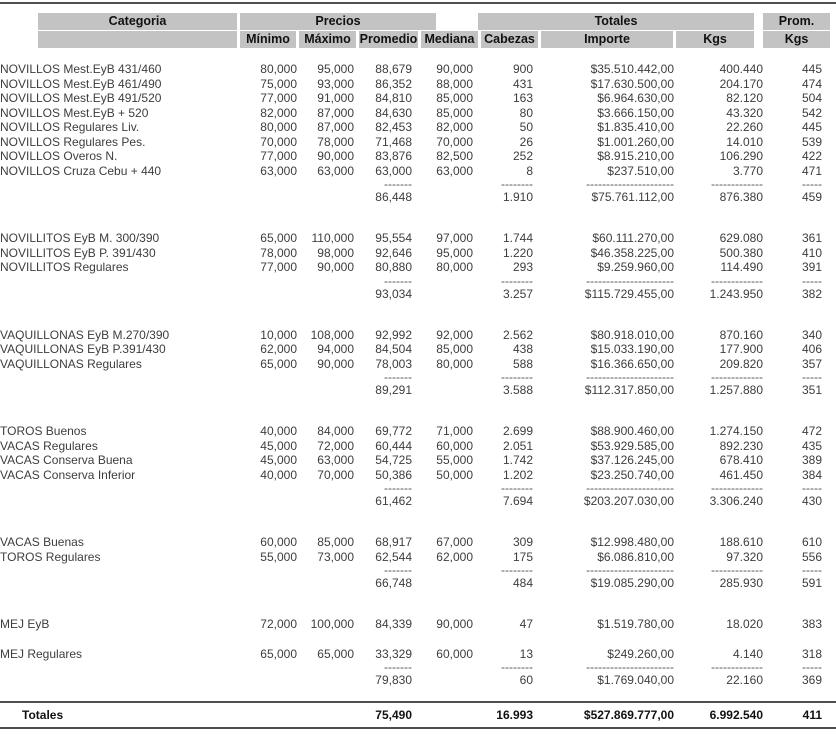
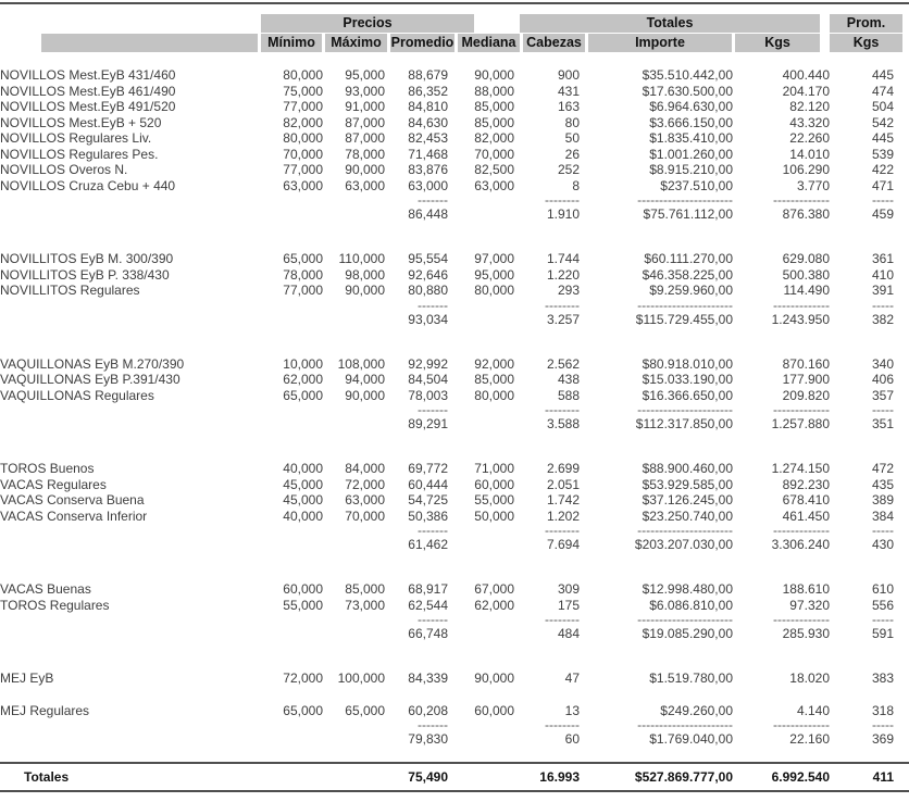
- Categoria
  Precios
  Totales
  Prom.
  Mínimo
  Máximo
  Promedio
  Mediana
  Cabezas
  Importe
  Kgs
  Kgs
  NOVILLOS Mest.EyB 431/460	80,000	95,000	88,679	90,000	900	$35.510.442,00	400.440	445
  NOVILLOS Mest.EyB 461/490	75,000	93,000	86,352	88,000	431	$17.630.500,00	204.170	474
  NOVILLOS Mest.EyB 491/520	77,000	91,000	84,810	85,000	163	$6.964.630,00	82.120	504
  NOVILLOS Mest.EyB + 520	82,000	87,000	84,630	85,000	80	$3.666.150,00	43.320	542
  NOVILLOS Regulares Liv.	80,000	87,000	82,453	82,000	50	$1.835.410,00	22.260	445
  NOVILLOS Regulares Pes.	70,000	78,000	71,468	70,000	26	$1.001.260,00	14.010	539
  NOVILLOS Overos N.	77,000	90,000	83,876	82,500	252	$8.915.210,00	106.290	422
  NOVILLOS Cruza Cebu + 440	63,000	63,000	63,000	63,000	8	$237.510,00	3.770	471
  			-------		--------	----------------------	-------------	-----
  			86,448		1.910	$75.761.112,00	876.380	459
  NOVILLITOS EyB M. 300/390	65,000	110,000	95,554	97,000	1.744	$60.111.270,00	629.080	361
- NOVILLITOS EyB P. 391/430	78,000	98,000	92,646	95,000	1.220	$46.358.225,00	500.380	410
+ NOVILLITOS EyB P. 338/430	78,000	98,000	92,646	95,000	1.220	$46.358.225,00	500.380	410
  NOVILLITOS Regulares	77,000	90,000	80,880	80,000	293	$9.259.960,00	114.490	391
  			-------		--------	----------------------	-------------	-----
  			93,034		3.257	$115.729.455,00	1.243.950	382
  VAQUILLONAS EyB M.270/390	10,000	108,000	92,992	92,000	2.562	$80.918.010,00	870.160	340
  VAQUILLONAS EyB P.391/430	62,000	94,000	84,504	85,000	438	$15.033.190,00	177.900	406
  VAQUILLONAS Regulares	65,000	90,000	78,003	80,000	588	$16.366.650,00	209.820	357
  			-------		--------	----------------------	-------------	-----
  			89,291		3.588	$112.317.850,00	1.257.880	351
  TOROS Buenos	40,000	84,000	69,772	71,000	2.699	$88.900.460,00	1.274.150	472
  VACAS Regulares	45,000	72,000	60,444	60,000	2.051	$53.929.585,00	892.230	435
  VACAS Conserva Buena	45,000	63,000	54,725	55,000	1.742	$37.126.245,00	678.410	389
  VACAS Conserva Inferior	40,000	70,000	50,386	50,000	1.202	$23.250.740,00	461.450	384
  			-------		--------	----------------------	-------------	-----
  			61,462		7.694	$203.207.030,00	3.306.240	430
  VACAS Buenas	60,000	85,000	68,917	67,000	309	$12.998.480,00	188.610	610
  TOROS Regulares	55,000	73,000	62,544	62,000	175	$6.086.810,00	97.320	556
  			-------		--------	----------------------	-------------	-----
  			66,748		484	$19.085.290,00	285.930	591
  MEJ EyB	72,000	100,000	84,339	90,000	47	$1.519.780,00	18.020	383
- MEJ Regulares	65,000	65,000	33,329	60,000	13	$249.260,00	4.140	318
+ MEJ Regulares	65,000	65,000	60,208	60,000	13	$249.260,00	4.140	318
  			-------		--------	----------------------	-------------	-----
  			79,830		60	$1.769.040,00	22.160	369
  Totales			75,490		16.993	$527.869.777,00	6.992.540	411
